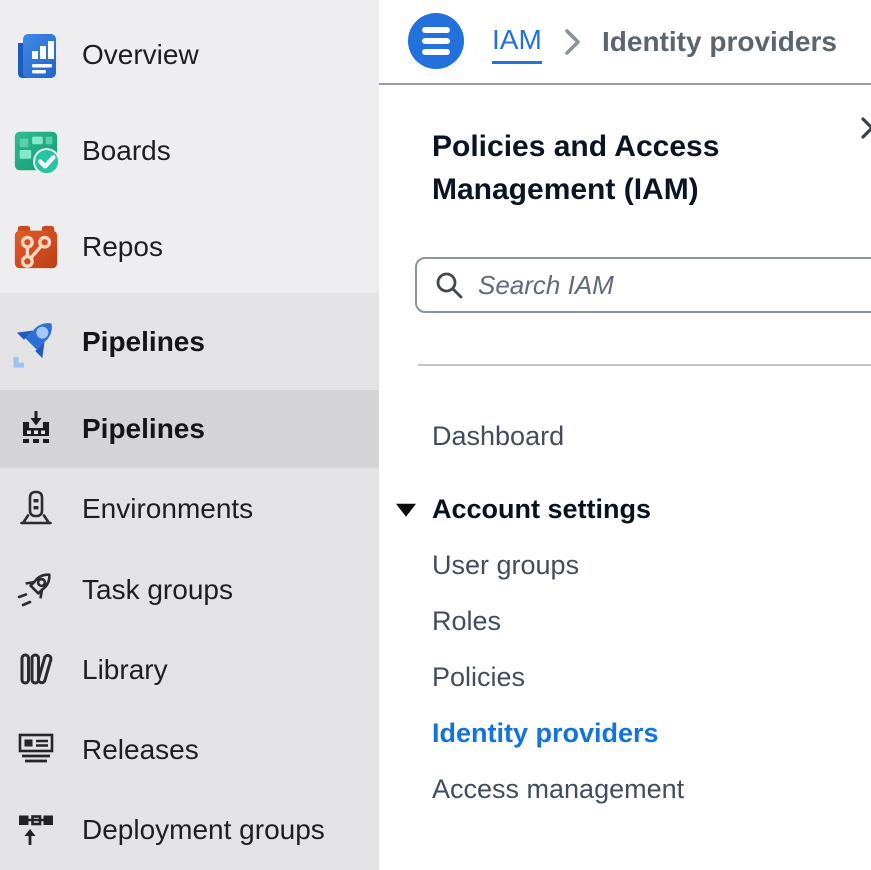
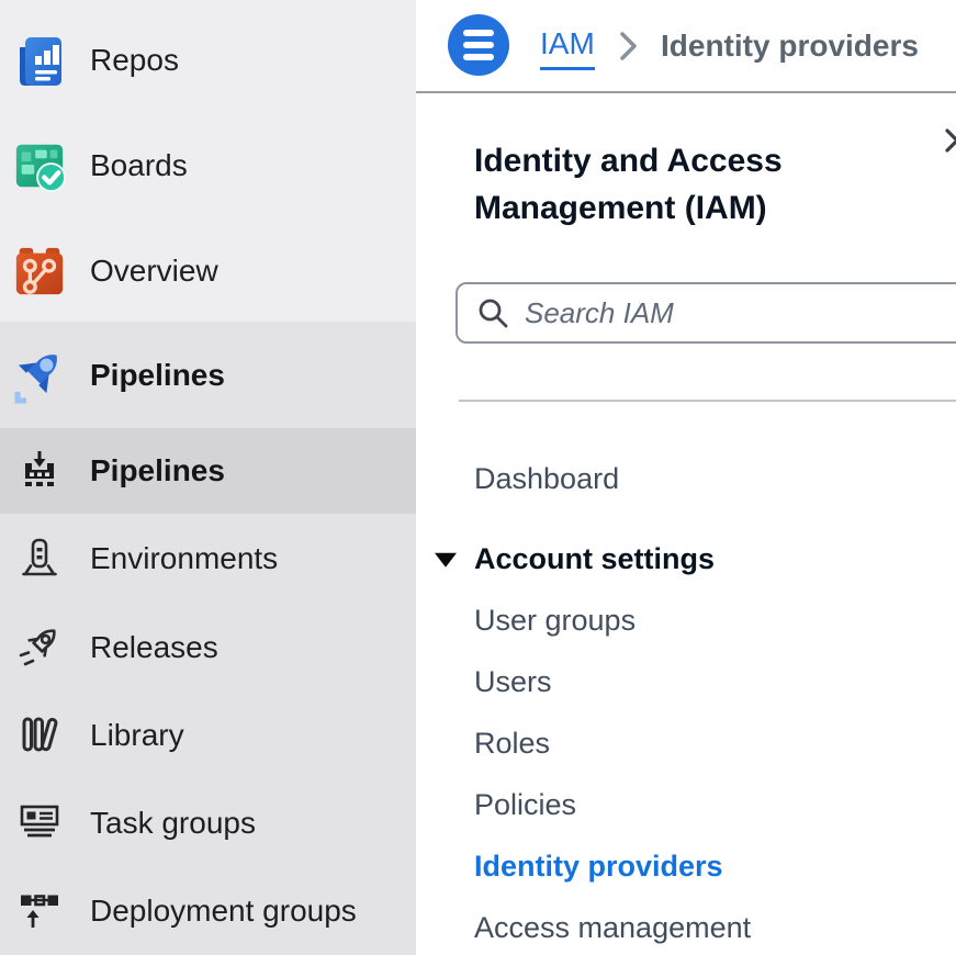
- Overview
+ Repos
  Boards
- Repos
+ Overview
  Pipelines
  Pipelines
  Environments
- Task groups
+ Releases
  Library
- Releases
+ Task groups
  Deployment groups
  IAM
  Identity providers
- Policies and Access Management (IAM)
+ Identity and Access Management (IAM)
  Search IAM
  Dashboard
  Account settings
  User groups
+ Users
  Roles
  Policies
  Identity providers
  Access management
